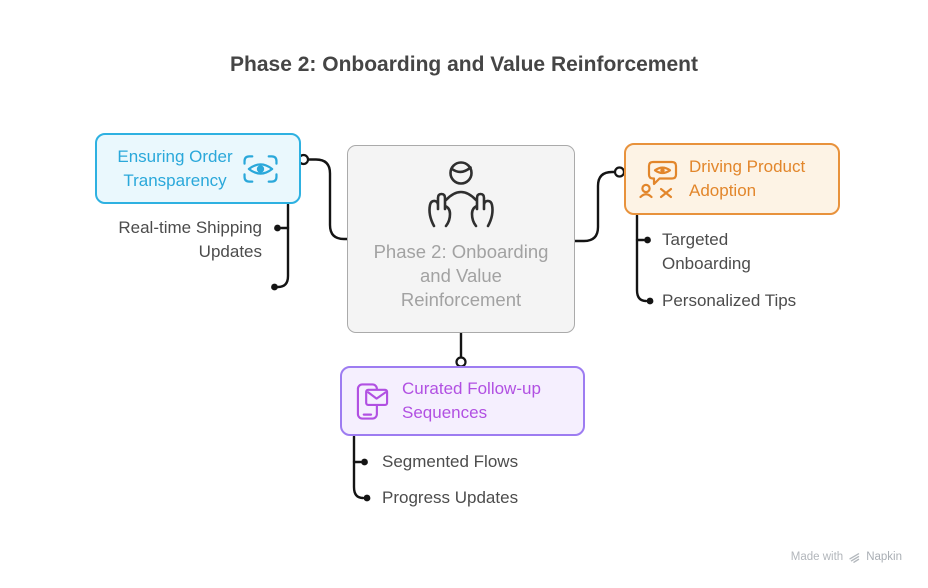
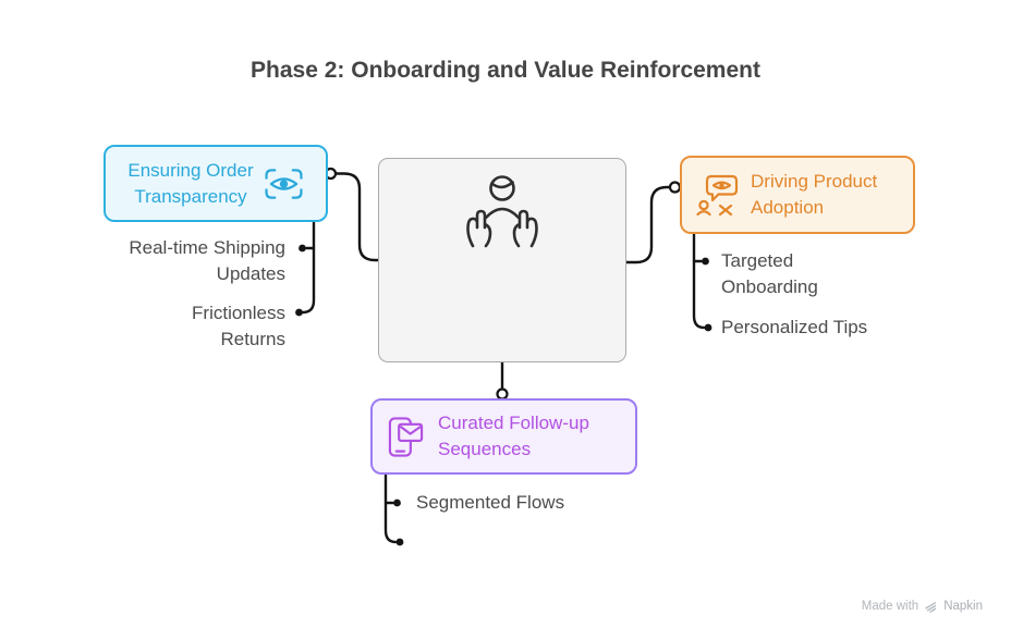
  Phase 2: Onboarding and Value Reinforcement
- Phase 2: Onboarding
- and Value
- Reinforcement
  Ensuring Order
  Transparency
  Real-time Shipping
  Updates
+ Frictionless
+ Returns
  Driving Product
  Adoption
  Targeted
  Onboarding
  Personalized Tips
  Curated Follow-up
  Sequences
  Segmented Flows
- Progress Updates
  Made with
  Napkin
